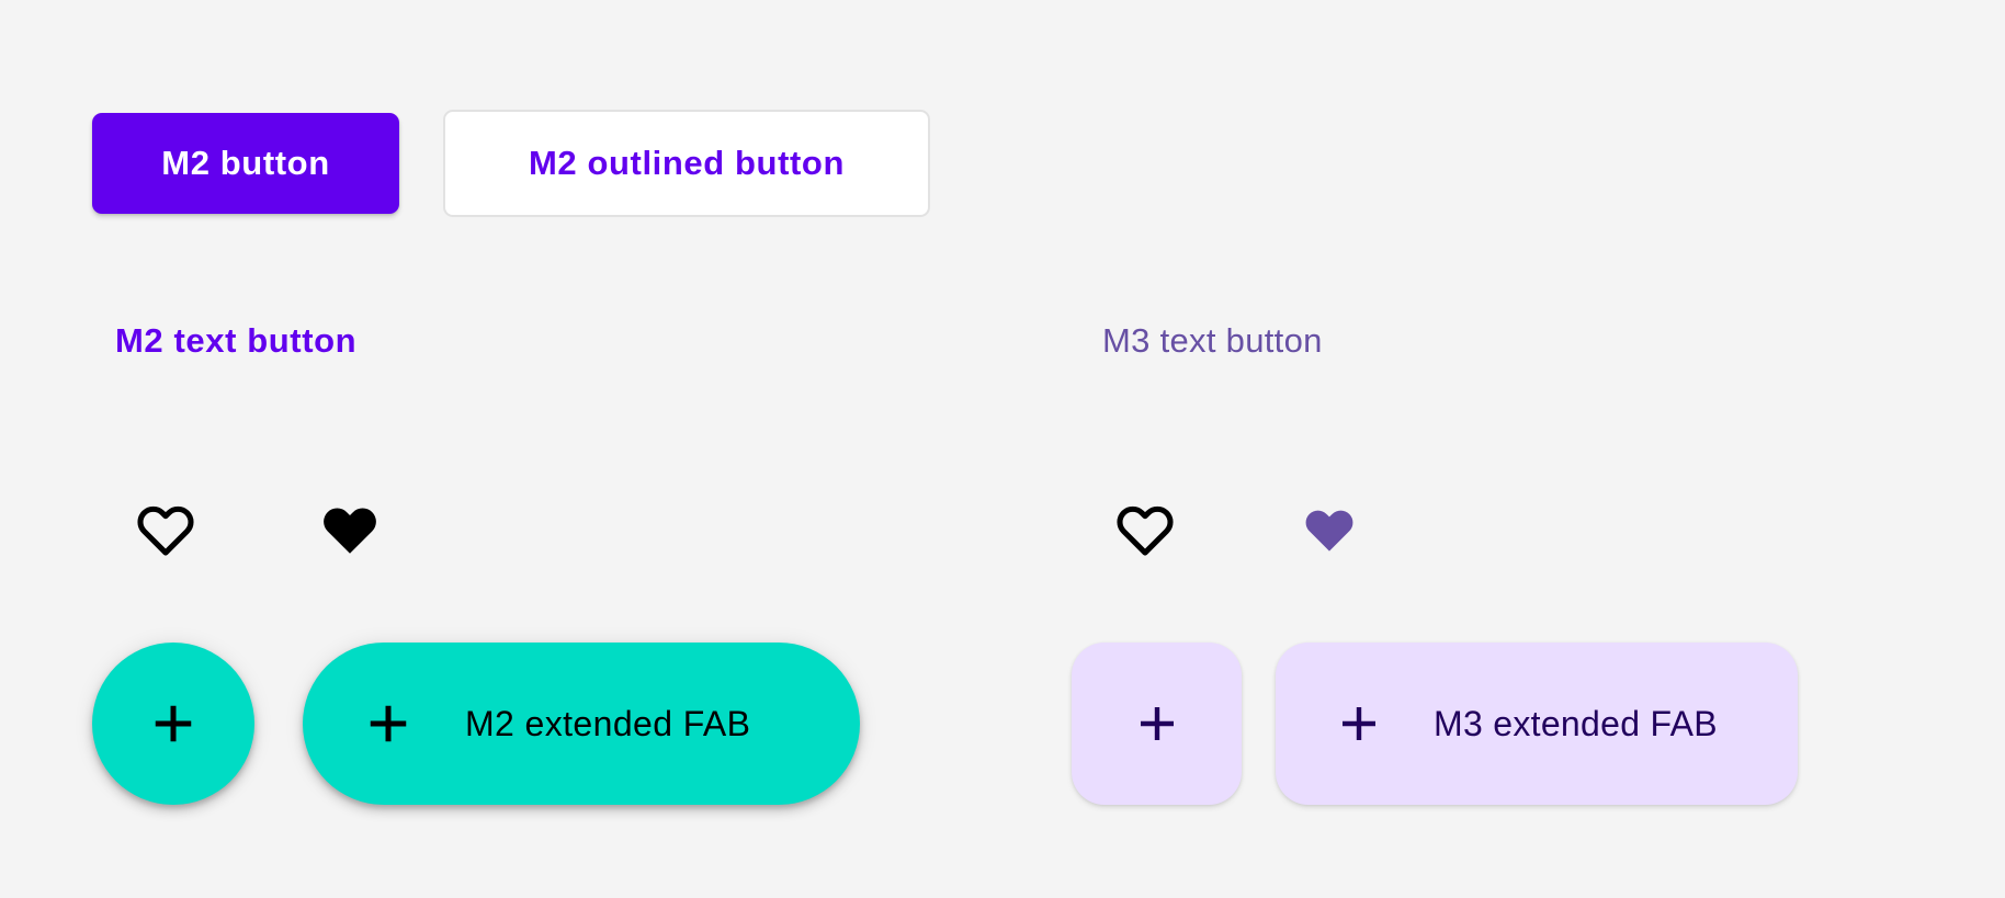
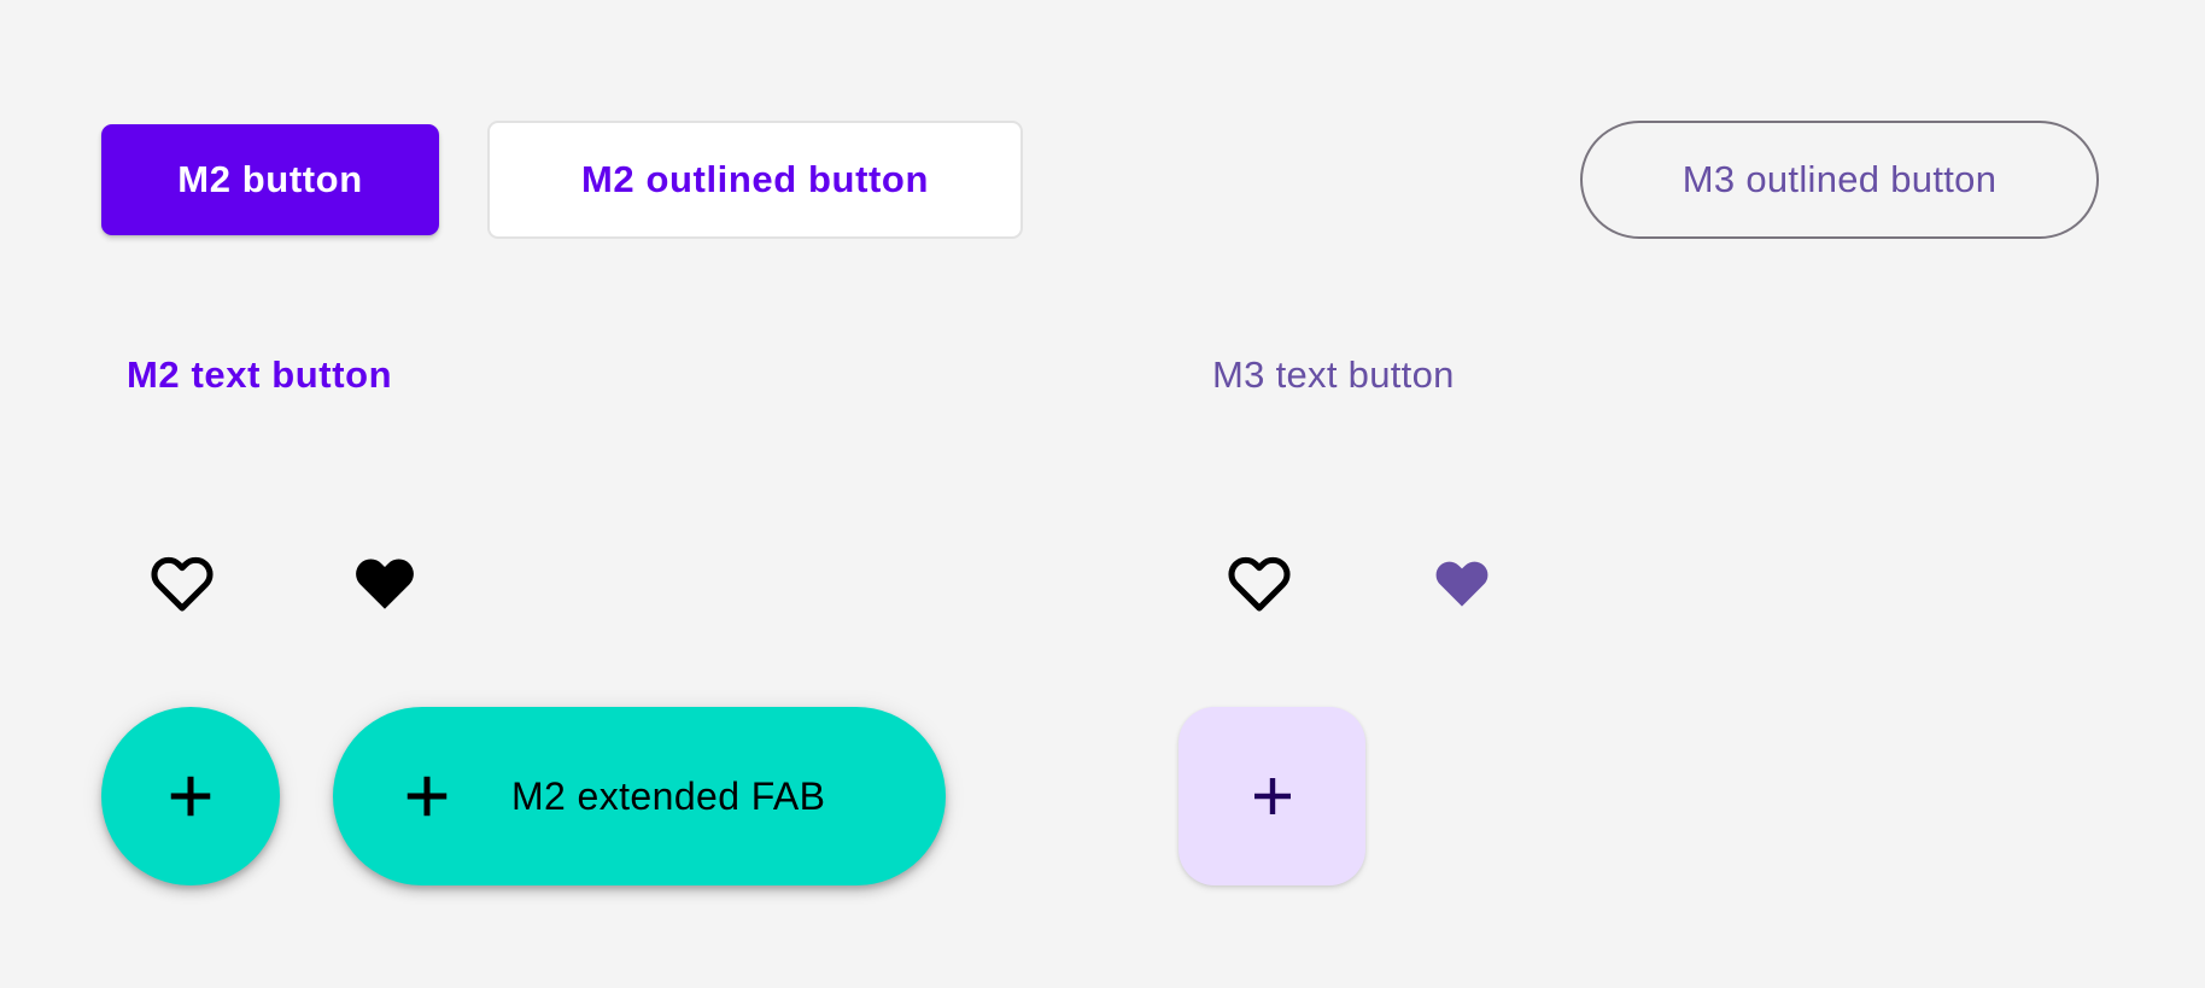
  M2 button
  M2 outlined button
  M2 text button
  M2 extended FAB
+ M3 outlined button
  M3 text button
- M3 extended FAB
